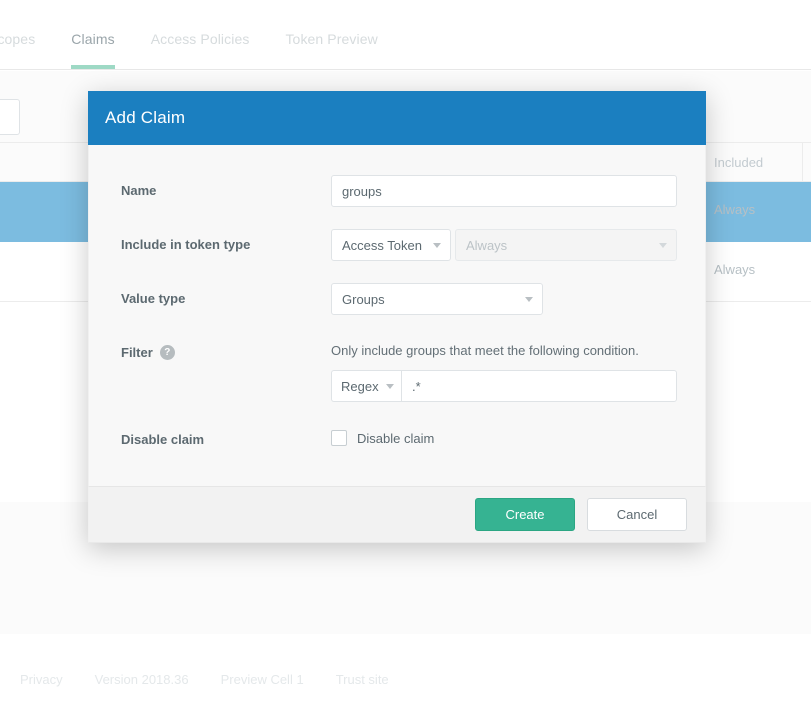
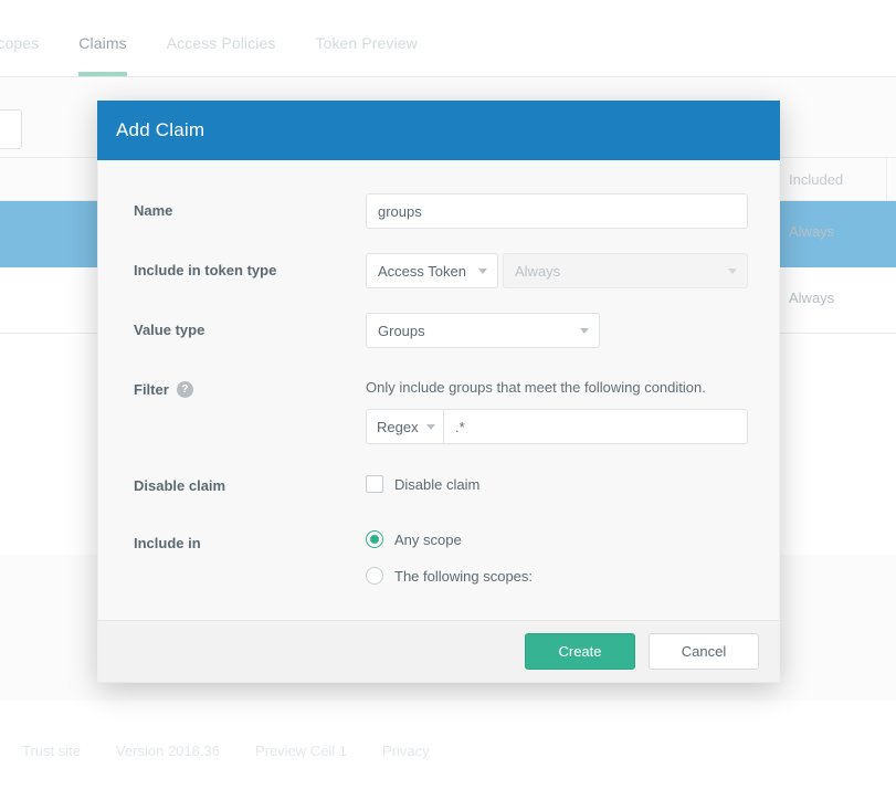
  copes
  Claims
  Access Policies
  Token Preview
  Included
  Always
  Always
- Privacy
+ Trust site
  Version 2018.36
  Preview Cell 1
- Trust site
+ Privacy
  Add Claim
  Name
  groups
  Include in token type
  Access Token
  Always
  Value type
  Groups
  Filter
  ?
  Only include groups that meet the following condition.
  Regex
  .*
  Disable claim
  Disable claim
+ Include in
+ Any scope
+ The following scopes:
  Create
  Cancel
